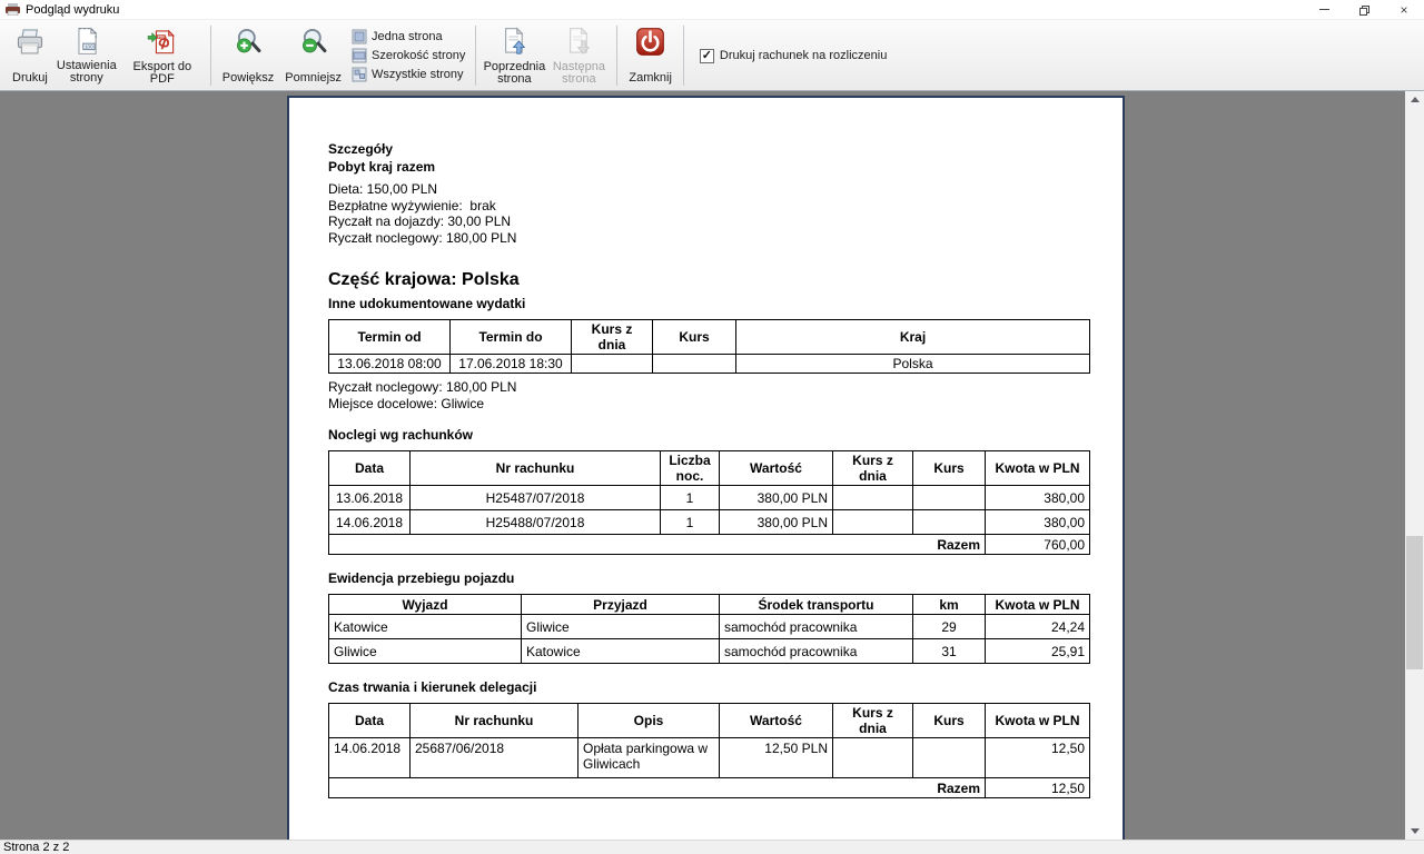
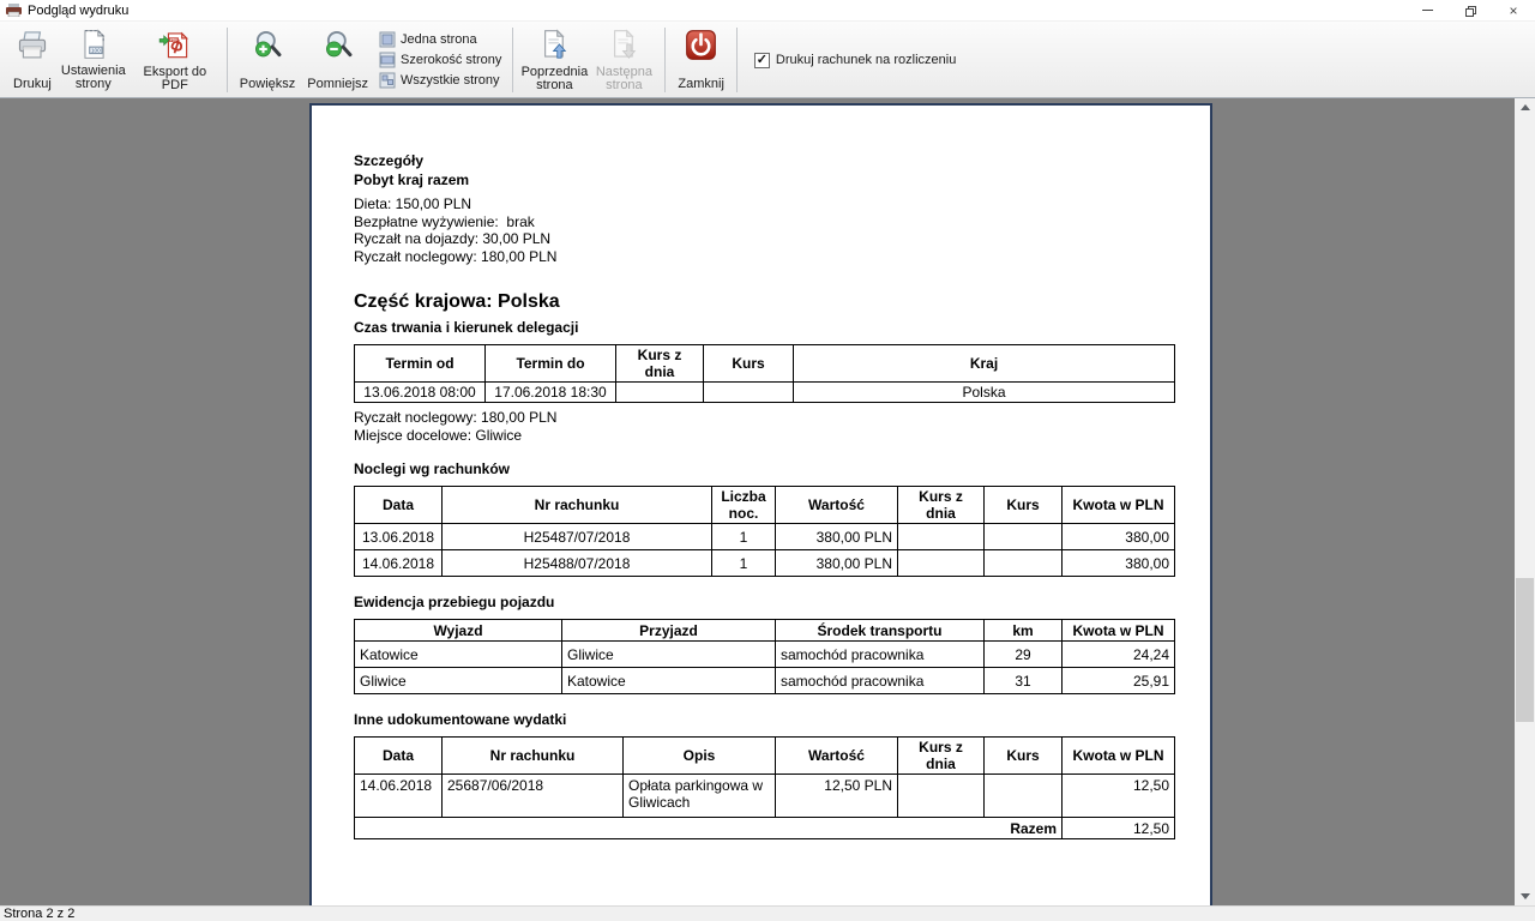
  Podgląd wydruku
  ×
  Drukuj
  Ustawienia strony
  Eksport do PDF
  Powiększ
  Pomniejsz
  Jedna strona
  Szerokość strony
  Wszystkie strony
  Poprzednia strona
  Następna strona
  Zamknij
  Drukuj rachunek na rozliczeniu
  Szczegóły
  Pobyt kraj razem
  Dieta: 150,00 PLN
  Bezpłatne wyżywienie: brak
  Ryczałt na dojazdy: 30,00 PLN
  Ryczałt noclegowy: 180,00 PLN
  Część krajowa: Polska
- Inne udokumentowane wydatki
+ Czas trwania i kierunek delegacji
  Termin od	Termin do	Kurs z dnia	Kurs	Kraj
  13.06.2018 08:00	17.06.2018 18:30			Polska
  Ryczałt noclegowy: 180,00 PLN
  Miejsce docelowe: Gliwice
  Noclegi wg rachunków
  Data	Nr rachunku	Liczba noc.	Wartość	Kurs z dnia	Kurs	Kwota w PLN
  13.06.2018	H25487/07/2018	1	380,00 PLN			380,00
  14.06.2018	H25488/07/2018	1	380,00 PLN			380,00
- Razem	760,00
  Ewidencja przebiegu pojazdu
  Wyjazd	Przyjazd	Środek transportu	km	Kwota w PLN
  Katowice	Gliwice	samochód pracownika	29	24,24
  Gliwice	Katowice	samochód pracownika	31	25,91
- Czas trwania i kierunek delegacji
+ Inne udokumentowane wydatki
  Data	Nr rachunku	Opis	Wartość	Kurs z dnia	Kurs	Kwota w PLN
  14.06.2018	25687/06/2018	Opłata parkingowa w Gliwicach	12,50 PLN			12,50
  Razem	12,50
  Strona 2 z 2
